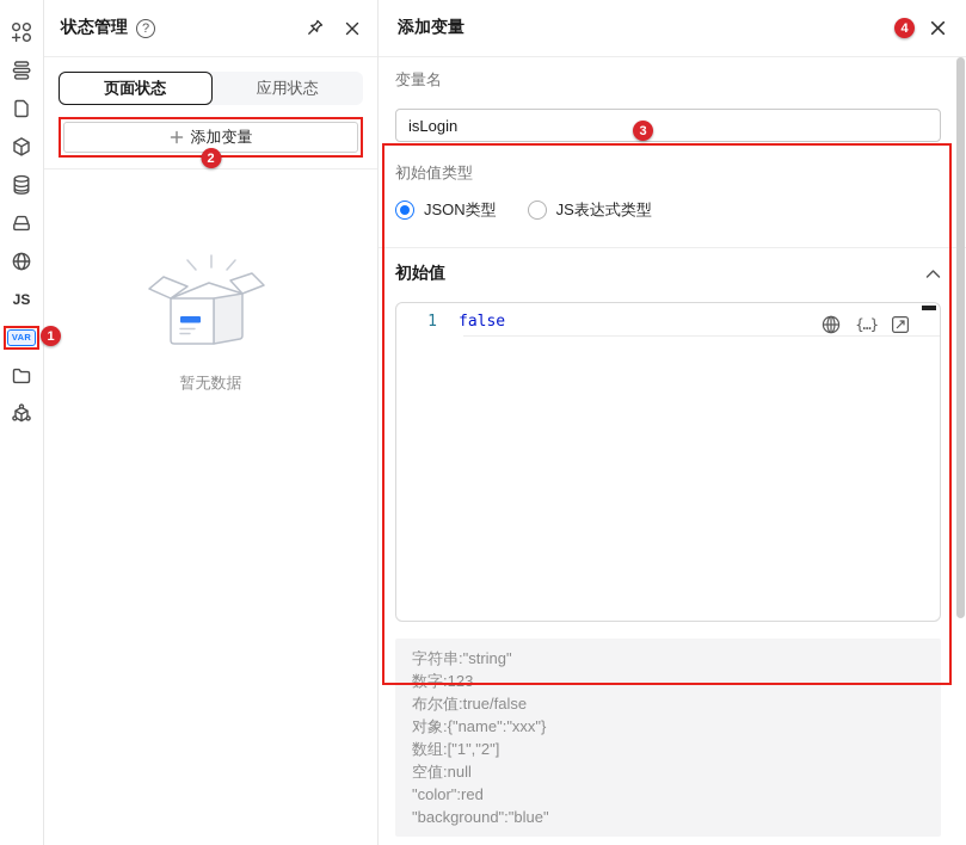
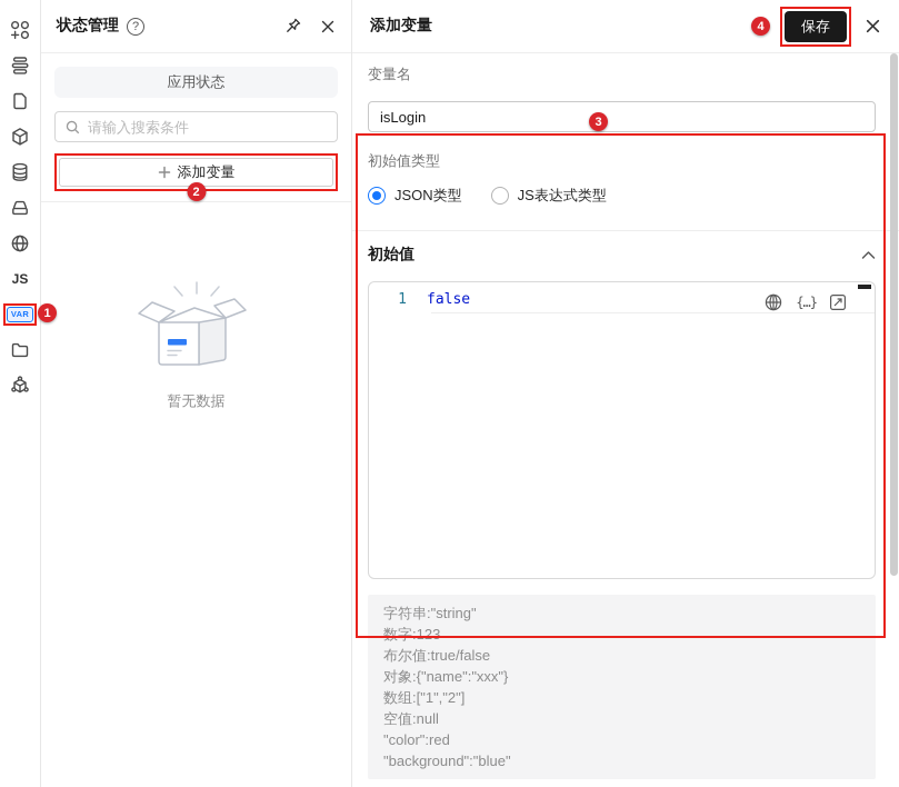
  JS
  VAR
  1
  状态管理
  ?
- 页面状态
  应用状态
+ 请输入搜索条件
  添加变量
  2
  暂无数据
  添加变量
  4
+ 保存
  3
  变量名
  isLogin
  初始值类型
  JSON类型
  JS表达式类型
  初始值
  1
  false
  {…}
  字符串:"string"
  数字:123
  布尔值:true/false
  对象:{"name":"xxx"}
  数组:["1","2"]
  空值:null
  "color":red
  "background":"blue"
